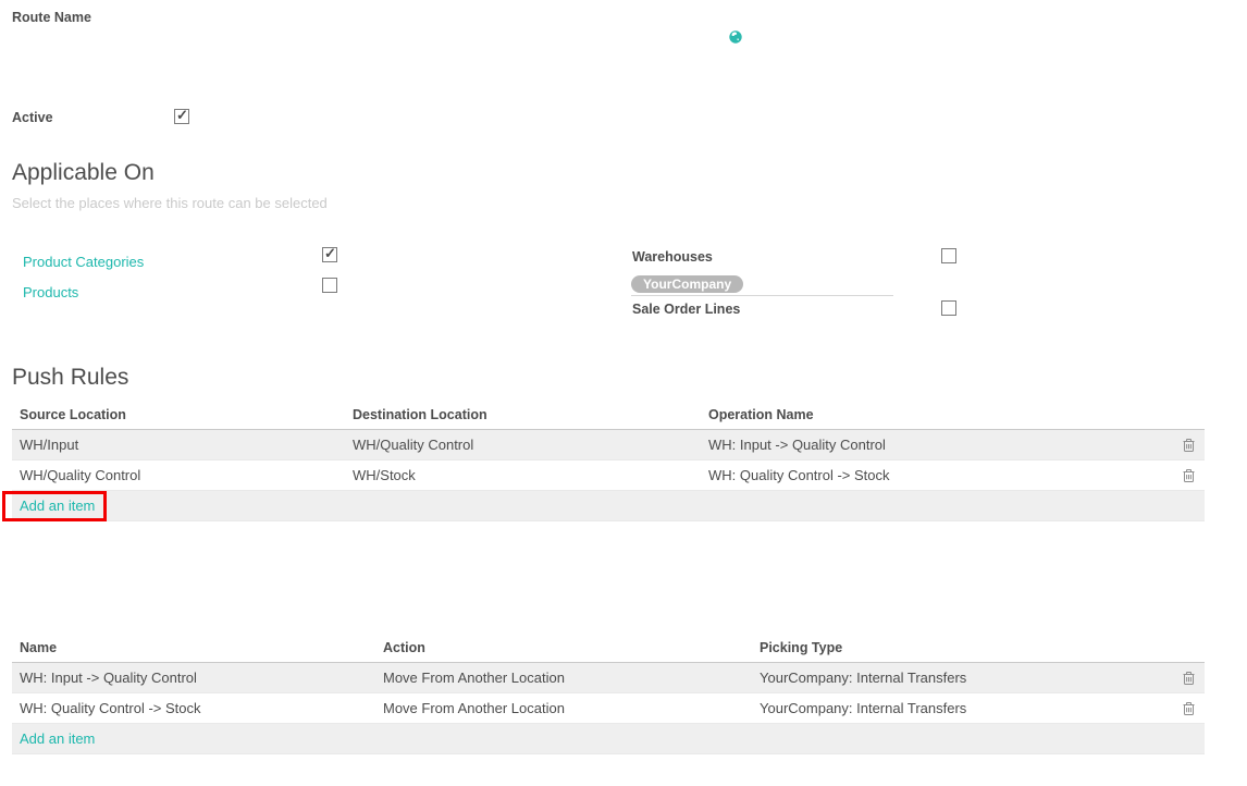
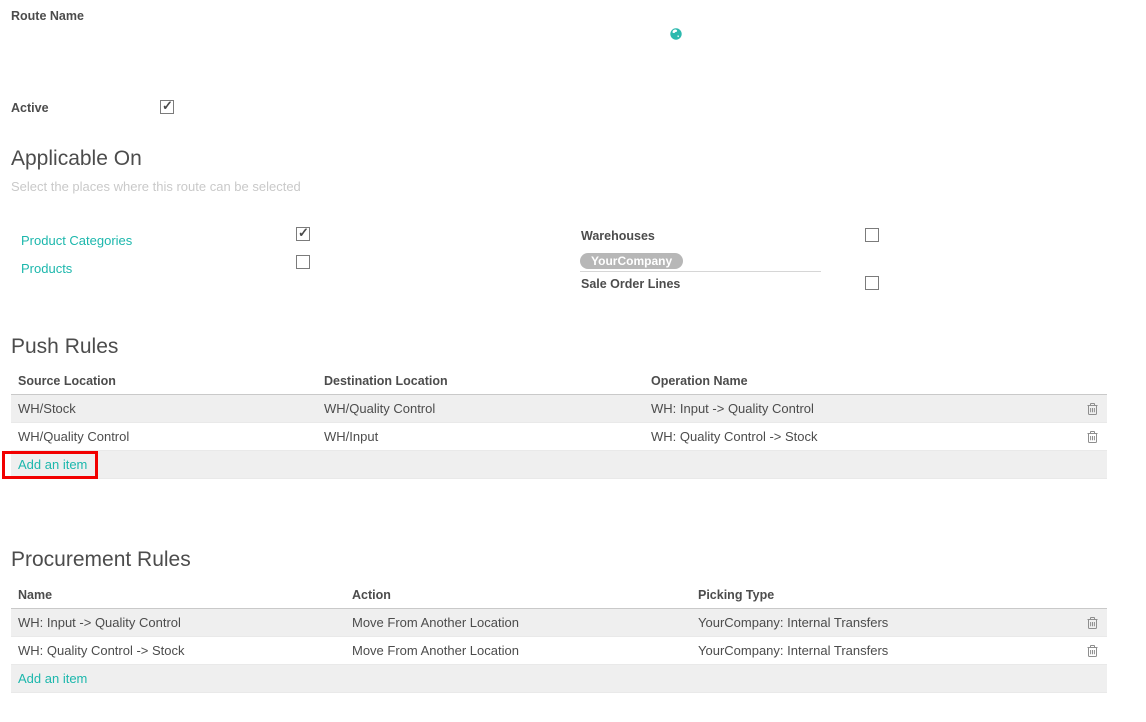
  Route Name
  Active
  ✓
  Applicable On
  Select the places where this route can be selected
  Product Categories
  ✓
  Products
  Warehouses
  YourCompany
  Sale Order Lines
  Push Rules
  Source Location
  Destination Location
  Operation Name
- WH/Input
+ WH/Stock
  WH/Quality Control
  WH: Input -> Quality Control
  WH/Quality Control
- WH/Stock
+ WH/Input
  WH: Quality Control -> Stock
  Add an item
+ Procurement Rules
  Name
  Action
  Picking Type
  WH: Input -> Quality Control
  Move From Another Location
  YourCompany: Internal Transfers
  WH: Quality Control -> Stock
  Move From Another Location
  YourCompany: Internal Transfers
  Add an item
